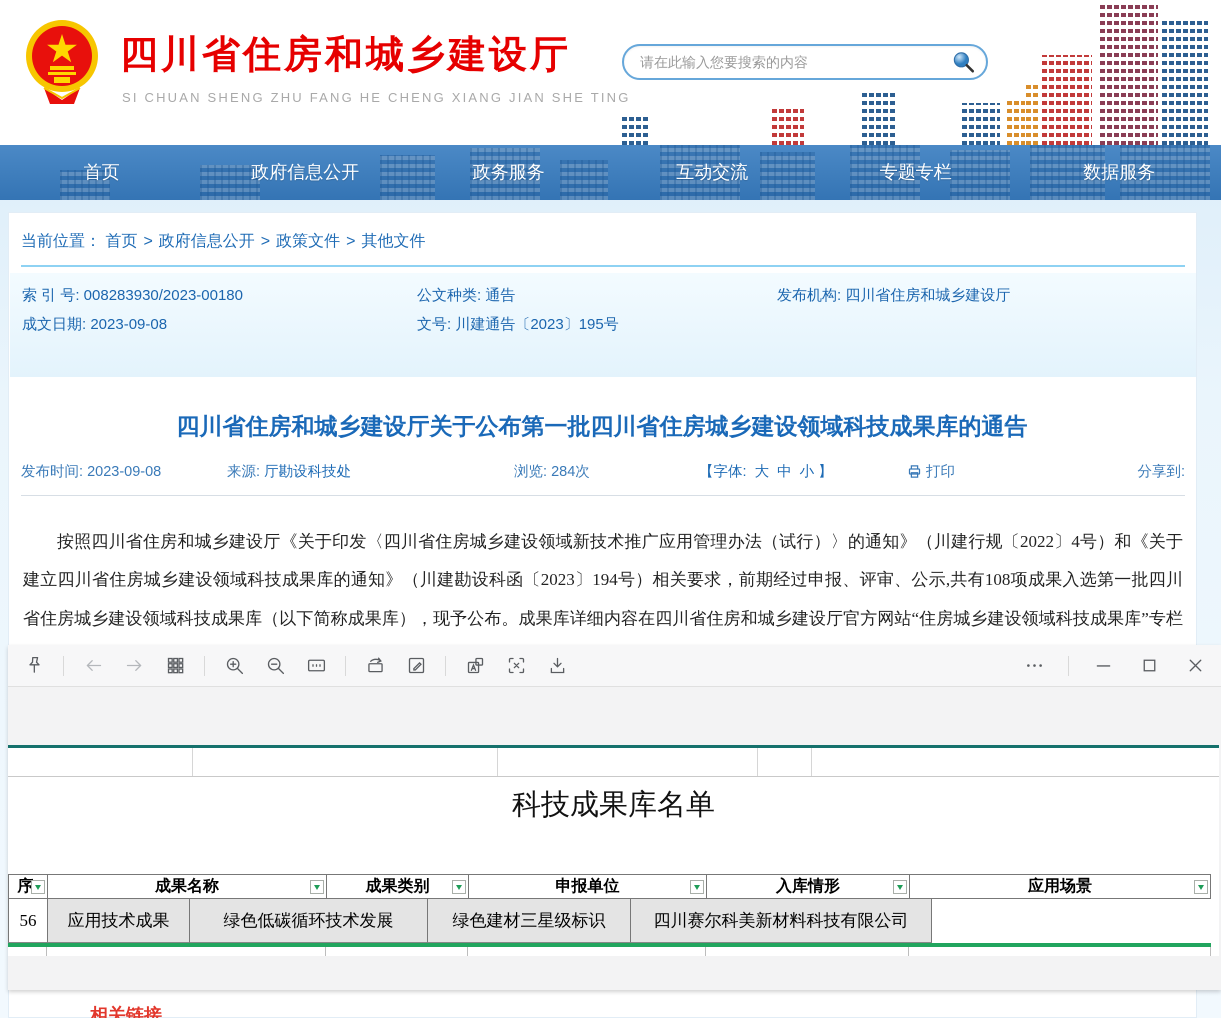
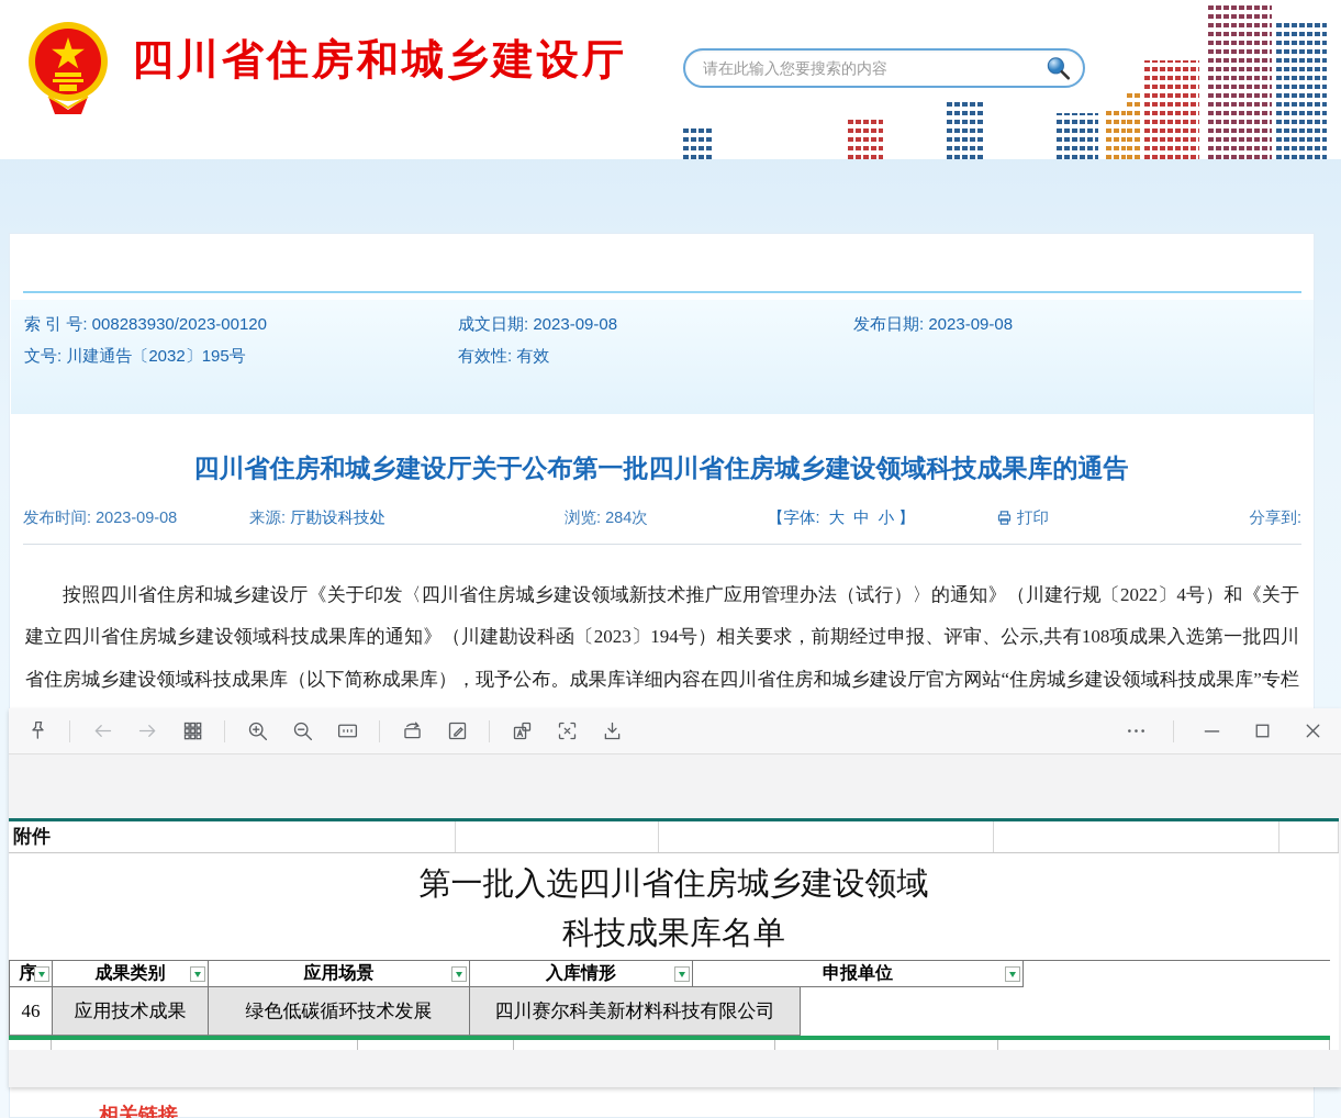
  四川省住房和城乡建设厅
- SI CHUAN SHENG ZHU FANG HE CHENG XIANG JIAN SHE TING
  请在此输入您要搜索的内容
- 首页
- 政府信息公开
- 政务服务
- 互动交流
- 专题专栏
- 数据服务
- 当前位置： 首页 > 政府信息公开 > 政策文件 > 其他文件
- 索 引 号: 008283930/2023-00180
+ 索 引 号: 008283930/2023-00120
- 公文种类: 通告
- 发布机构: 四川省住房和城乡建设厅
  成文日期: 2023-09-08
+ 发布日期: 2023-09-08
- 文号: 川建通告〔2023〕195号
+ 文号: 川建通告〔2032〕195号
+ 有效性: 有效
  四川省住房和城乡建设厅关于公布第一批四川省住房城乡建设领域科技成果库的通告
  发布时间: 2023-09-08
  来源: 厅勘设科技处
  浏览: 284次
  【字体: 大 中 小 】
  打印
  分享到:
  按照四川省住房和城乡建设厅《关于印发〈四川省住房城乡建设领域新技术推广应用管理办法（试行）〉的通知》（川建行规〔2022〕4号）和《关于建立四川省住房城乡建设领域科技成果库的通知》（川建勘设科函〔2023〕194号）相关要求，前期经过申报、评审、公示,共有108项成果入选第一批四川省住房城乡建设领域科技成果库（以下简称成果库），现予公布。成果库详细内容在四川省住房和城乡建设厅官方网站“住房城乡建设领域科技成果库”专栏
+ 附件
+ 第一批入选四川省住房城乡建设领域
  科技成果库名单
- 成果名称
  成果类别
- 申报单位
+ 应用场景
  入库情形
- 应用场景
+ 申报单位
- 56
+ 46
  应用技术成果
  绿色低碳循环技术发展
- 绿色建材三星级标识
  四川赛尔科美新材料科技有限公司
  相关链接
